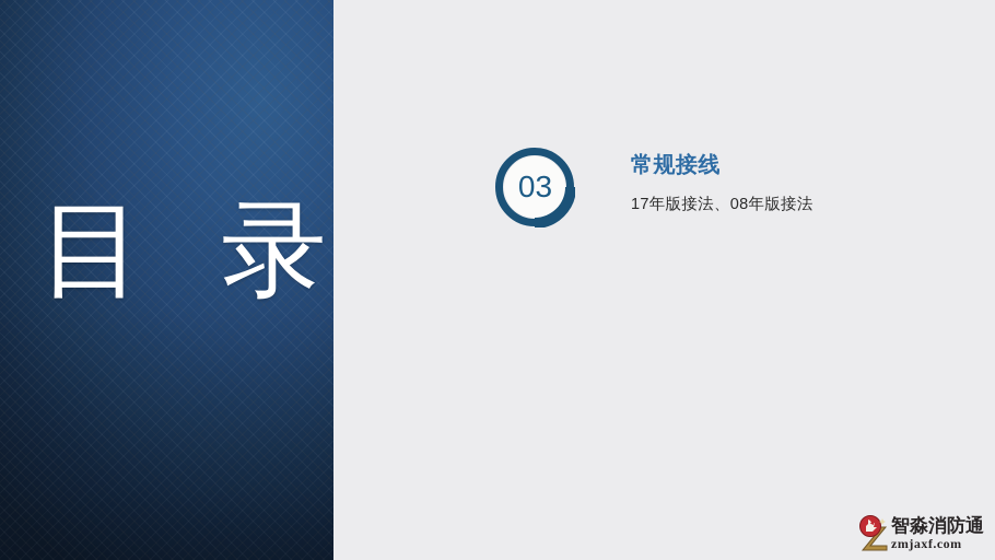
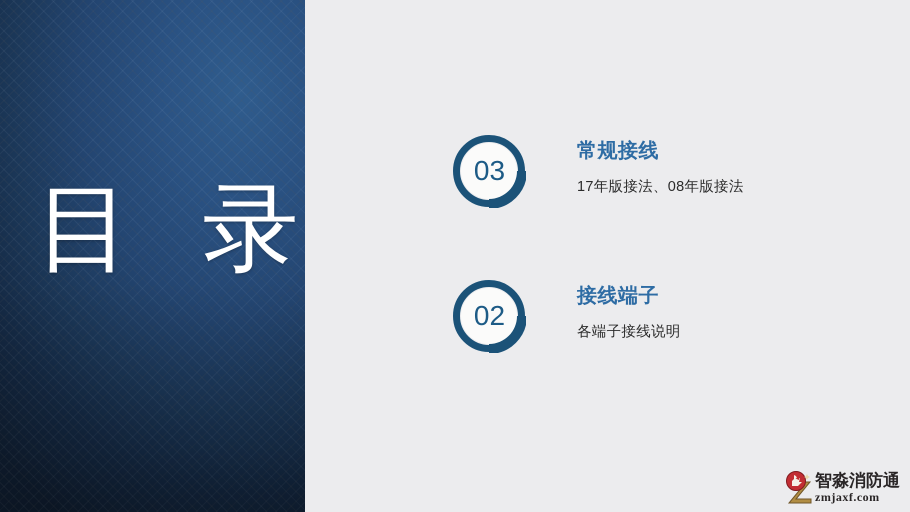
  目 录
  03
  常规接线
  17年版接法、08年版接法
+ 02
+ 接线端子
+ 各端子接线说明
  智淼消防通
  zmjaxf.com
